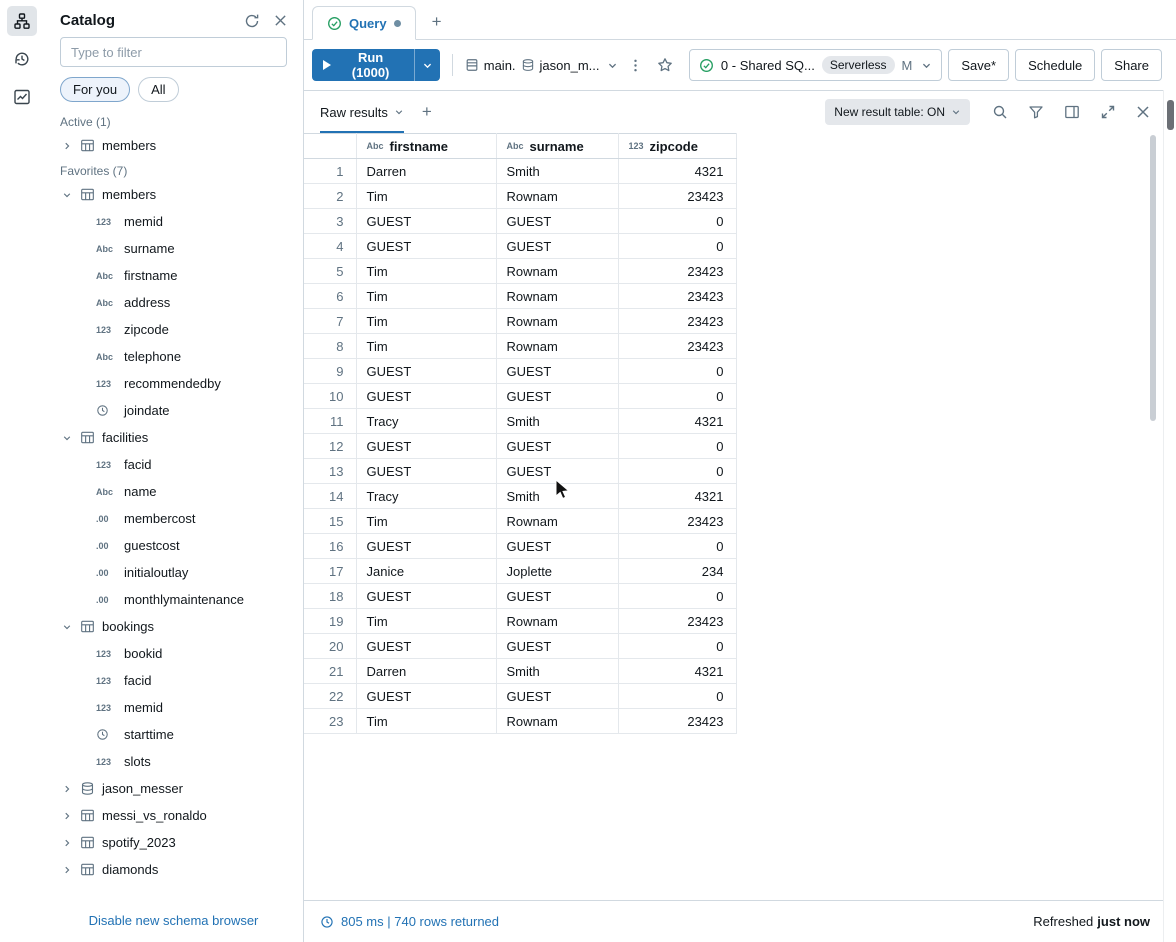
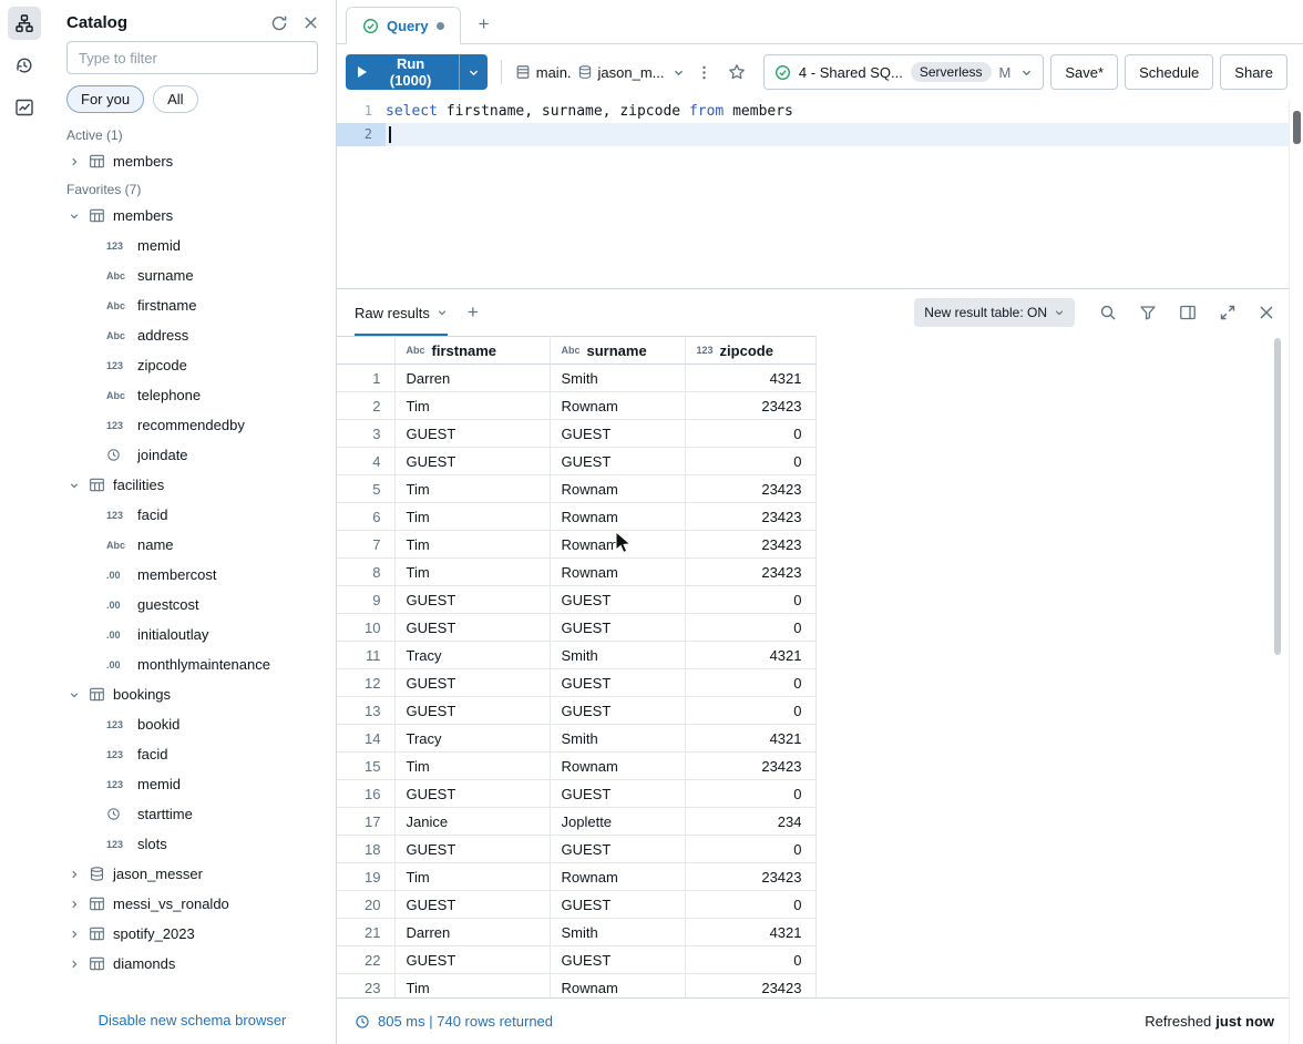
  Catalog
  Type to filter
  For you
  All
  Active (1)
  members
  Favorites (7)
  members
  123
  memid
  Abc
  surname
  Abc
  firstname
  Abc
  address
  123
  zipcode
  Abc
  telephone
  123
  recommendedby
  joindate
  facilities
  123
  facid
  Abc
  name
  .00
  membercost
  .00
  guestcost
  .00
  initialoutlay
  .00
  monthlymaintenance
  bookings
  123
  bookid
  123
  facid
  123
  memid
  starttime
  123
  slots
  jason_messer
  messi_vs_ronaldo
  spotify_2023
  diamonds
  Disable new schema browser
  Query
  +
  Run (1000)
  main.
  jason_m...
- 0 - Shared SQ...
+ 4 - Shared SQ...
  Serverless
  M
  Save*
  Schedule
  Share
+ 1
+ select firstname, surname, zipcode from members
+ 2
  Raw results
  +
  New result table: ON
  	Abc firstname	Abc surname	123 zipcode
  1	Darren	Smith	4321
  2	Tim	Rownam	23423
  3	GUEST	GUEST	0
  4	GUEST	GUEST	0
  5	Tim	Rownam	23423
  6	Tim	Rownam	23423
  7	Tim	Rownam	23423
  8	Tim	Rownam	23423
  9	GUEST	GUEST	0
  10	GUEST	GUEST	0
  11	Tracy	Smith	4321
  12	GUEST	GUEST	0
  13	GUEST	GUEST	0
  14	Tracy	Smith	4321
  15	Tim	Rownam	23423
  16	GUEST	GUEST	0
  17	Janice	Joplette	234
  18	GUEST	GUEST	0
  19	Tim	Rownam	23423
  20	GUEST	GUEST	0
  21	Darren	Smith	4321
  22	GUEST	GUEST	0
  23	Tim	Rownam	23423
  805 ms | 740 rows returned
  Refreshed just now
